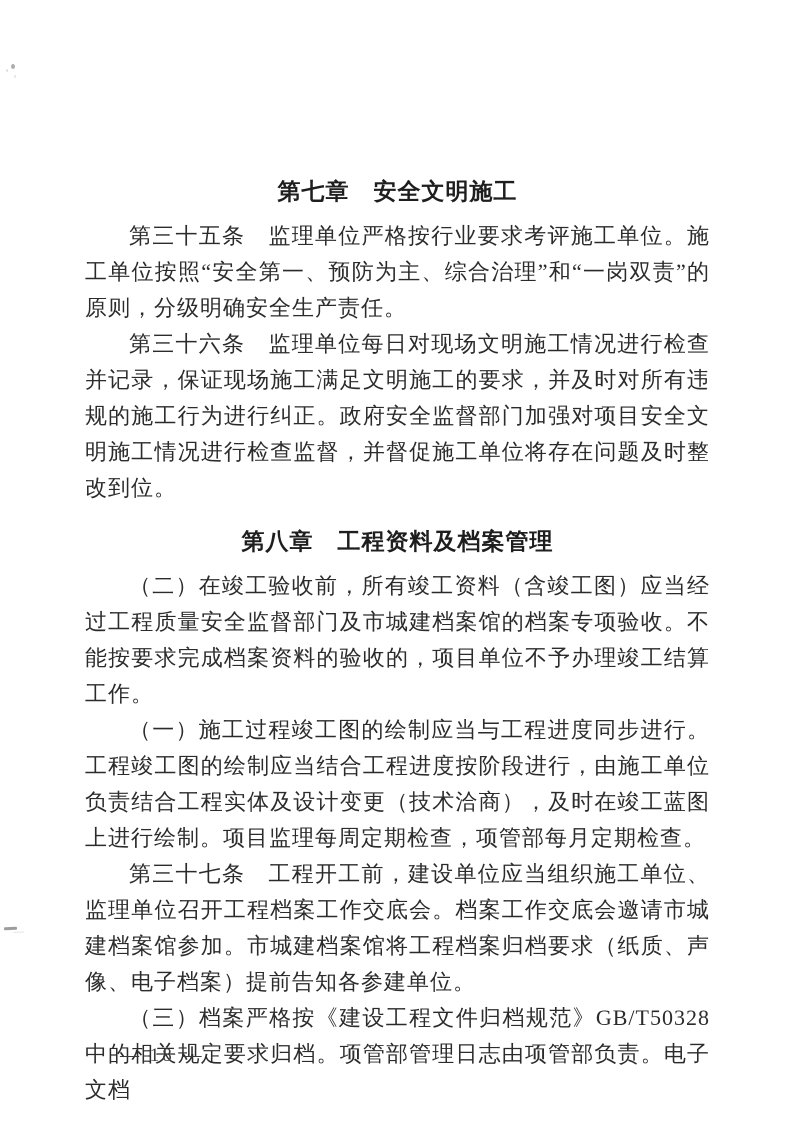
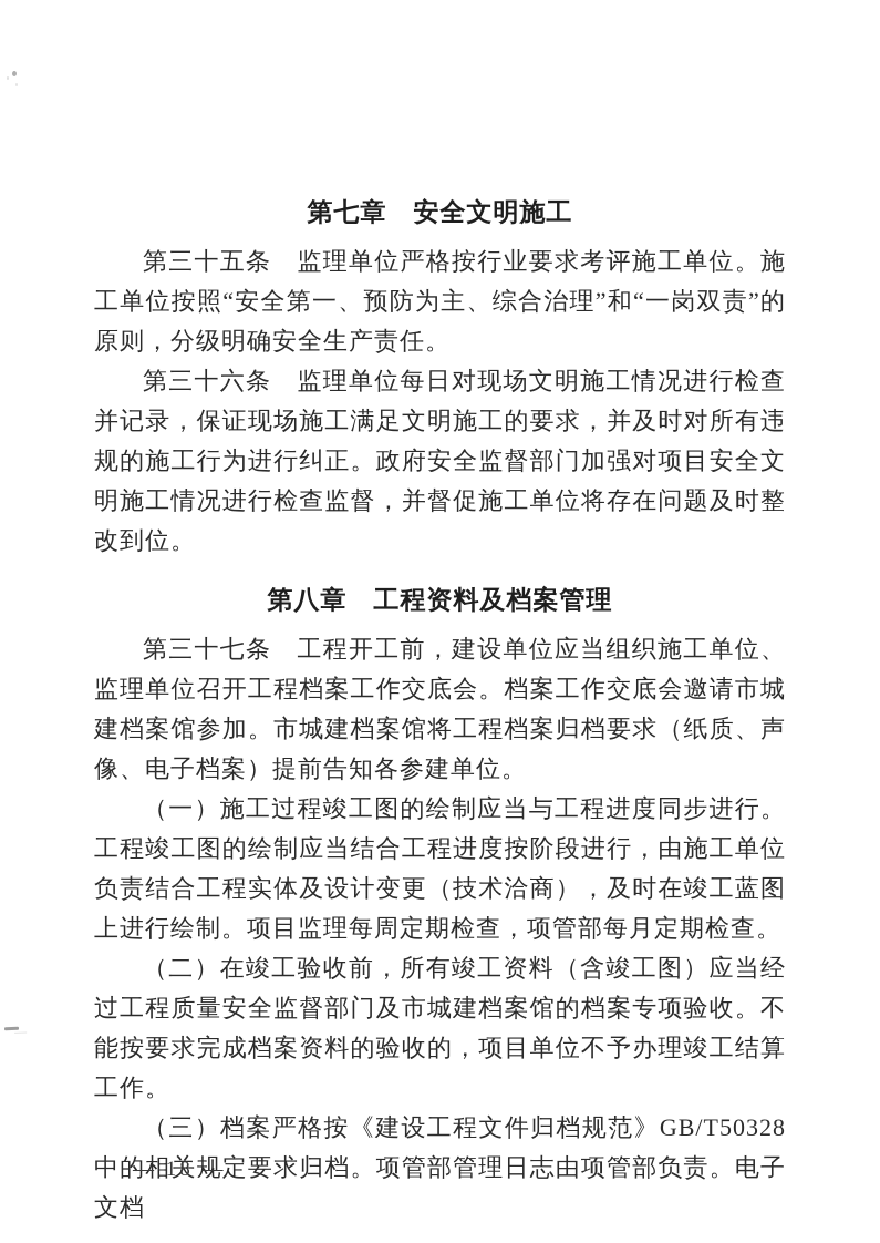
  第七章 安全文明施工
  第三十五条 监理单位严格按行业要求考评施工单位。施工单位按照“安全第一、预防为主、综合治理”和“一岗双责”的原则，分级明确安全生产责任。
  第三十六条 监理单位每日对现场文明施工情况进行检查并记录，保证现场施工满足文明施工的要求，并及时对所有违规的施工行为进行纠正。政府安全监督部门加强对项目安全文明施工情况进行检查监督，并督促施工单位将存在问题及时整改到位。
  第八章 工程资料及档案管理
- （二）在竣工验收前，所有竣工资料（含竣工图）应当经过工程质量安全监督部门及市城建档案馆的档案专项验收。不能按要求完成档案资料的验收的，项目单位不予办理竣工结算工作。
+ 第三十七条 工程开工前，建设单位应当组织施工单位、监理单位召开工程档案工作交底会。档案工作交底会邀请市城建档案馆参加。市城建档案馆将工程档案归档要求（纸质、声像、电子档案）提前告知各参建单位。
  （一）施工过程竣工图的绘制应当与工程进度同步进行。工程竣工图的绘制应当结合工程进度按阶段进行，由施工单位负责结合工程实体及设计变更（技术洽商），及时在竣工蓝图上进行绘制。项目监理每周定期检查，项管部每月定期检查。
- 第三十七条 工程开工前，建设单位应当组织施工单位、监理单位召开工程档案工作交底会。档案工作交底会邀请市城建档案馆参加。市城建档案馆将工程档案归档要求（纸质、声像、电子档案）提前告知各参建单位。
+ （二）在竣工验收前，所有竣工资料（含竣工图）应当经过工程质量安全监督部门及市城建档案馆的档案专项验收。不能按要求完成档案资料的验收的，项目单位不予办理竣工结算工作。
  （三）档案严格按《建设工程文件归档规范》GB/T50328中的相关规定要求归档。项管部管理日志由项管部负责。电子文档
  — 18 —
